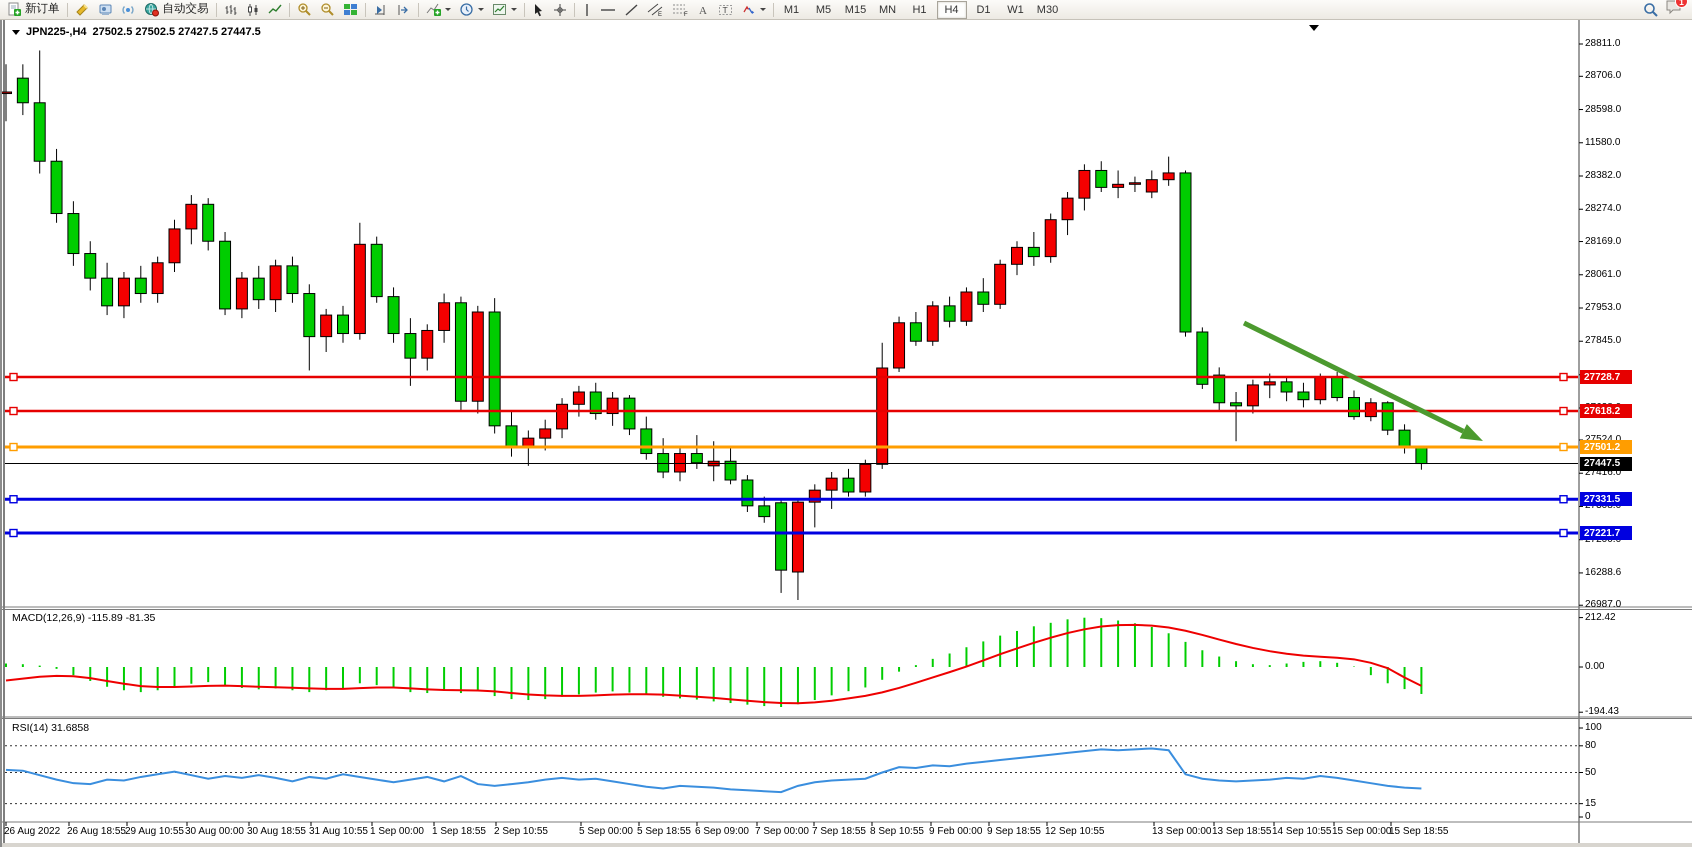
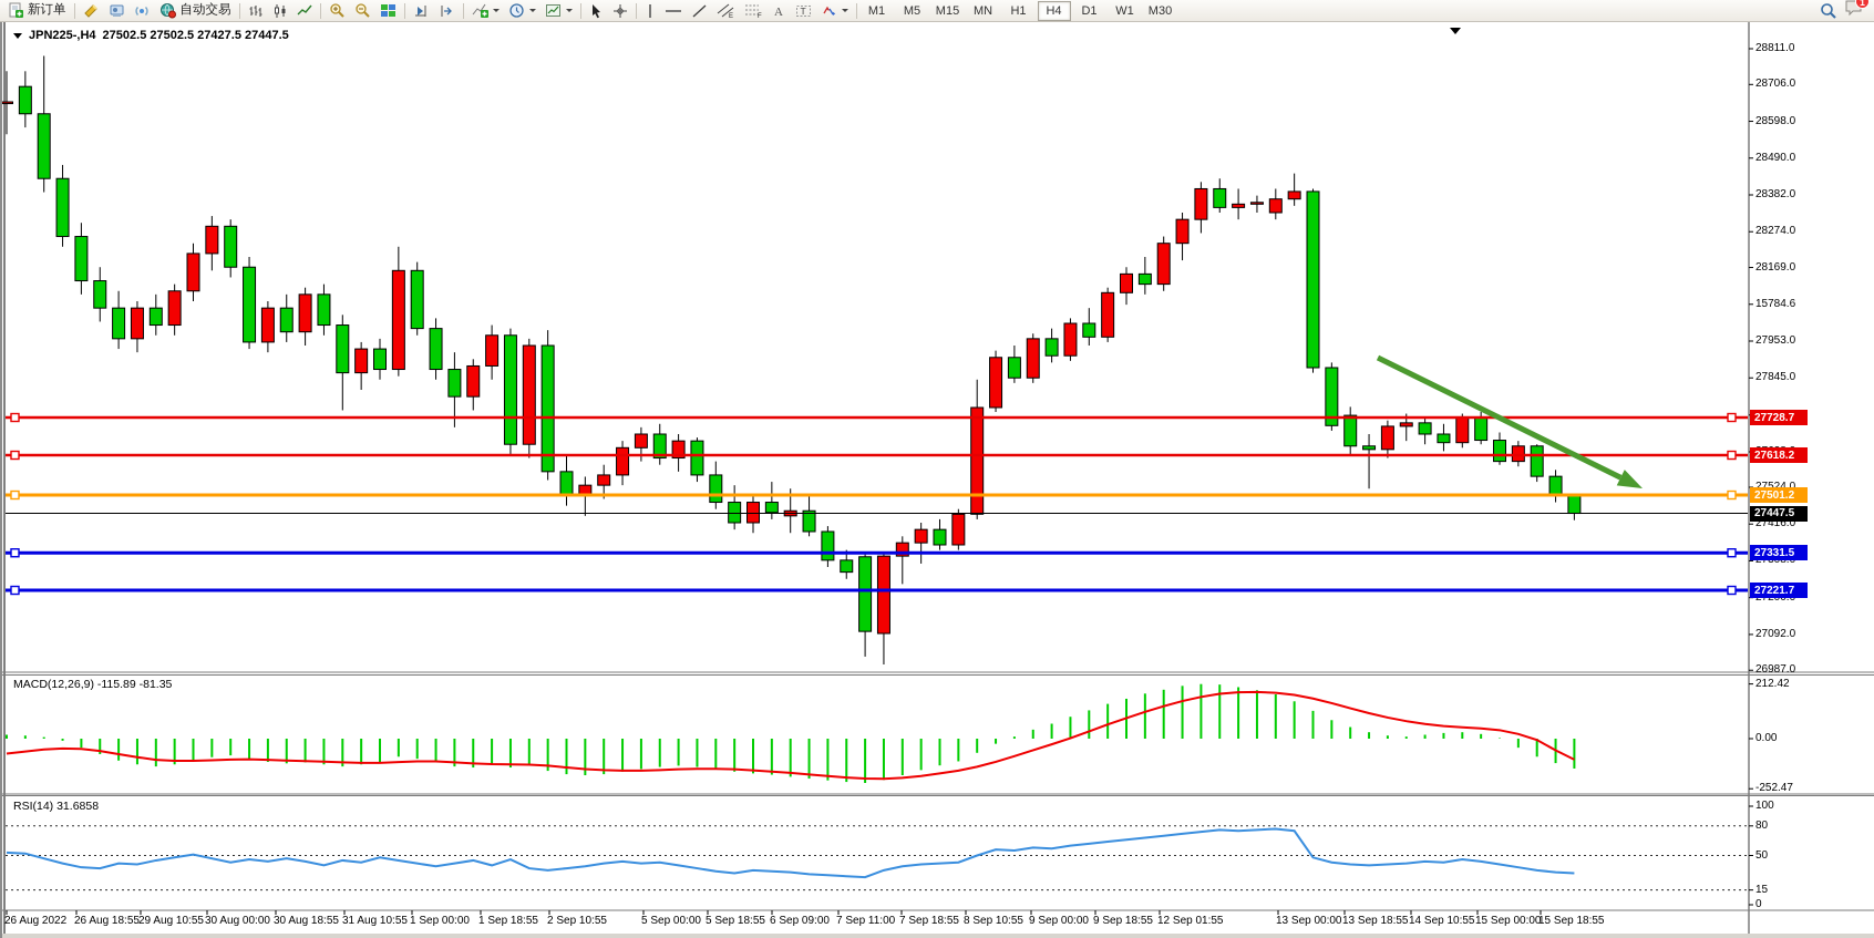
  新订单
  自动交易
  A
  T
  M1
  M5
  M15
  MN
  H1
  H4
  D1
  W1
  M30
  1
  JPN225-,H4
  27502.5 27502.5 27427.5 27447.5
  MACD(12,26,9) -115.89 -81.35
  RSI(14) 31.6858
  28811.0
  28706.0
  28598.0
- 11580.0
+ 28490.0
  28382.0
  28274.0
  28169.0
- 28061.0
+ 15784.6
  27953.0
  27845.0
  27416.0
- 16288.6
+ 27092.0
  26987.0
  212.42
  0.00
- -194.43
+ -252.47
  100
  80
  50
  15
  0
  26 Aug 2022
  26 Aug 18:55
  29 Aug 10:55
  30 Aug 00:00
  30 Aug 18:55
  31 Aug 10:55
  1 Sep 00:00
  1 Sep 18:55
  2 Sep 10:55
  5 Sep 00:00
  5 Sep 18:55
  6 Sep 09:00
- 7 Sep 00:00
+ 7 Sep 11:00
  7 Sep 18:55
  8 Sep 10:55
- 9 Feb 00:00
+ 9 Sep 00:00
  9 Sep 18:55
- 12 Sep 10:55
+ 12 Sep 01:55
  13 Sep 00:00
  13 Sep 18:55
  14 Sep 10:55
  15 Sep 00:00
  15 Sep 18:55
  27728.7
  27618.2
  27501.2
  27331.5
  27221.7
  27447.5
